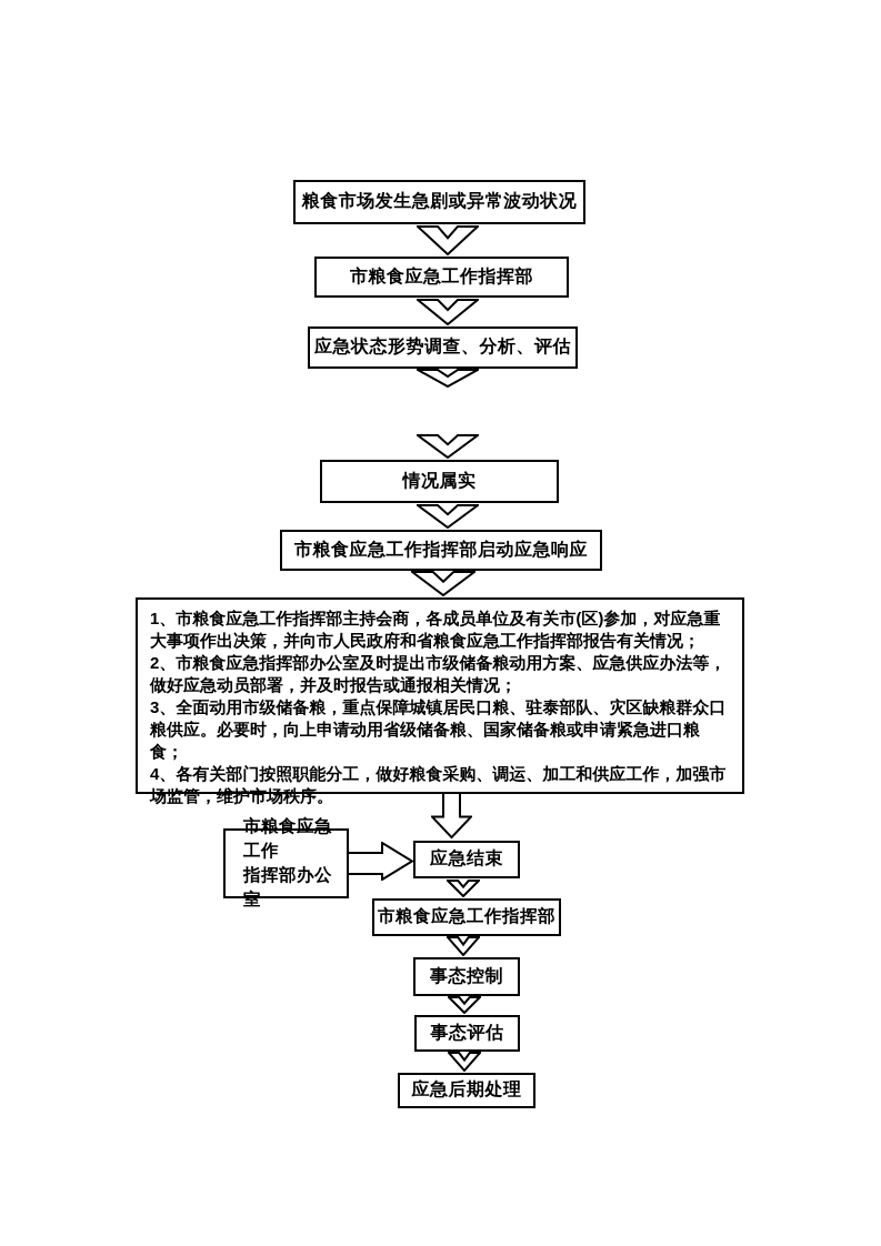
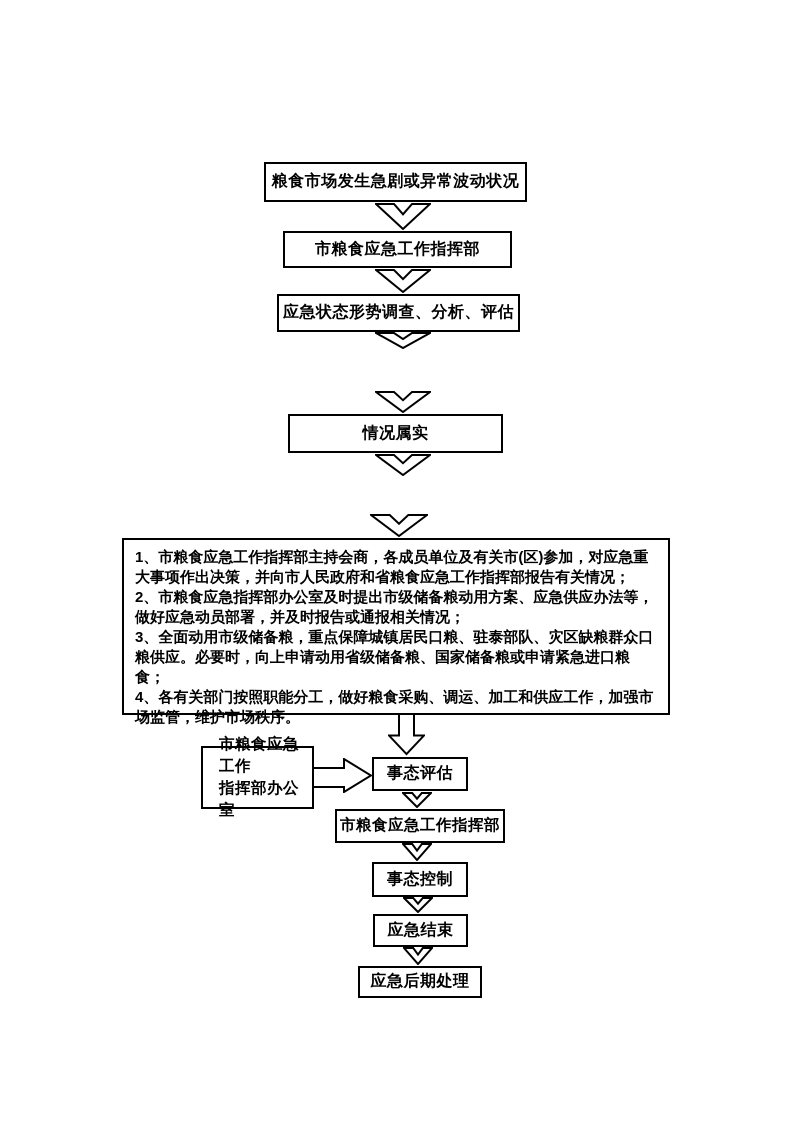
  粮食市场发生急剧或异常波动状况
  市粮食应急工作指挥部
  应急状态形势调查、分析、评估
  情况属实
- 市粮食应急工作指挥部启动应急响应
  1、市粮食应急工作指挥部主持会商，各成员单位及有关市(区)参加，对应急重大事项作出决策，并向市人民政府和省粮食应急工作指挥部报告有关情况；
  2、市粮食应急指挥部办公室及时提出市级储备粮动用方案、应急供应办法等，做好应急动员部署，并及时报告或通报相关情况；
  3、全面动用市级储备粮，重点保障城镇居民口粮、驻泰部队、灾区缺粮群众口粮供应。必要时，向上申请动用省级储备粮、国家储备粮或申请紧急进口粮食；
  4、各有关部门按照职能分工，做好粮食采购、调运、加工和供应工作，加强市场监管，维护市场秩序。
  市粮食应急工作
  指挥部办公室
- 应急结束
+ 事态评估
  市粮食应急工作指挥部
  事态控制
- 事态评估
+ 应急结束
  应急后期处理
